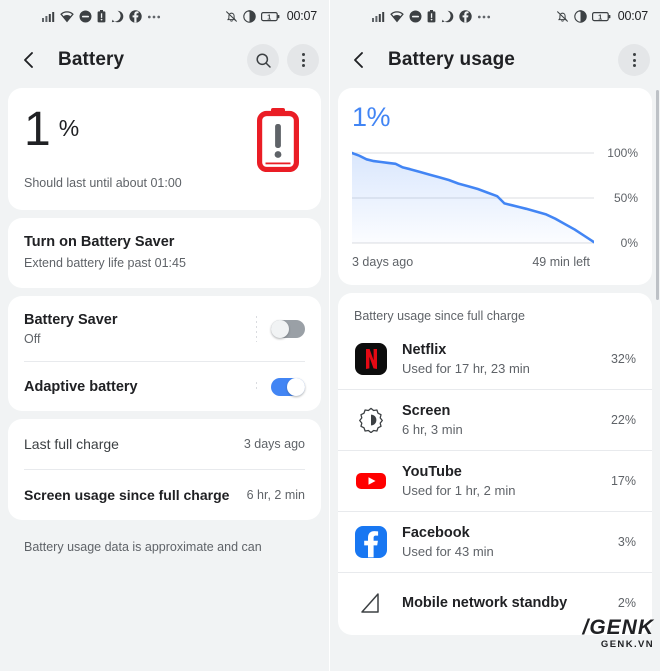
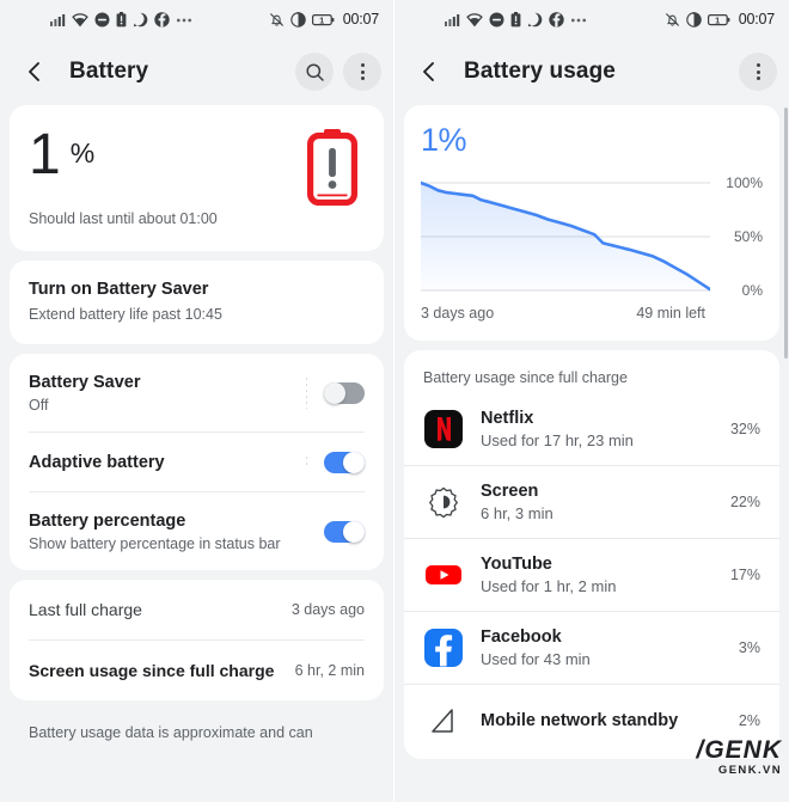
  1
  00:07
  Battery
  1
  %
  Should last until about 01:00
  Turn on Battery Saver
- Extend battery life past 01:45
+ Extend battery life past 10:45
  Battery Saver
  Off
  Adaptive battery
+ Battery percentage
+ Show battery percentage in status bar
  Last full charge
  3 days ago
  Screen usage since full charge
  6 hr, 2 min
  Battery usage data is approximate and can
  1
  00:07
  Battery usage
  1%
  100%
  50%
  0%
  3 days ago
  49 min left
  Battery usage since full charge
  Netflix
  Used for 17 hr, 23 min
  32%
  Screen
  6 hr, 3 min
  22%
  YouTube
  Used for 1 hr, 2 min
  17%
  Facebook
  Used for 43 min
  3%
  Mobile network standby
  2%
  /GENK
  GENK.VN
